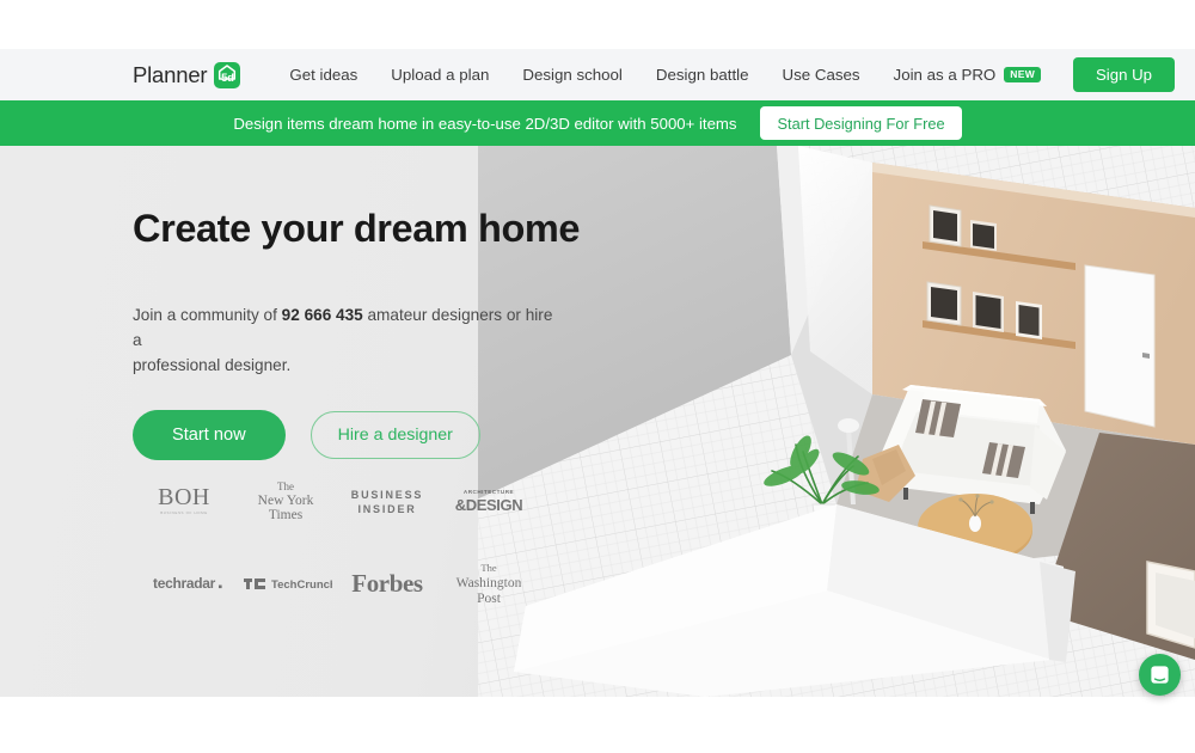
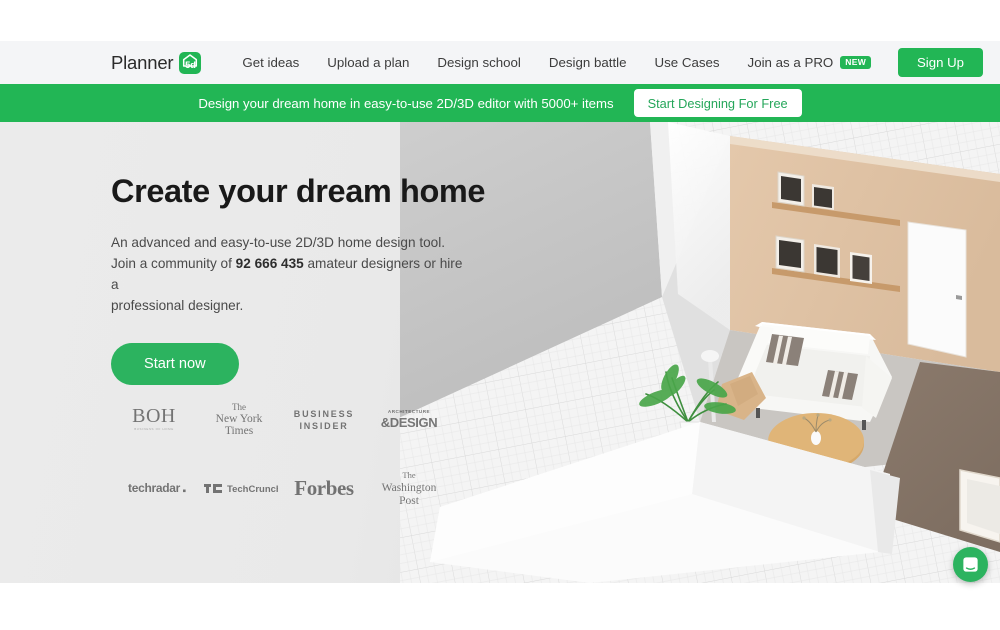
  Planner
  5d
  Get ideas
  Upload a plan
  Design school
  Design battle
  Use Cases
  Join as a PRO
  NEW
  Sign Up
- Design items dream home in easy-to-use 2D/3D editor with 5000+ items
+ Design your dream home in easy-to-use 2D/3D editor with 5000+ items
  Start Designing For Free
  Create your dream home
+ An advanced and easy-to-use 2D/3D home design tool.
  Join a community of 92 666 435 amateur designers or hire a
  professional designer.
  Start now
- Hire a designer
  BOH
  The
  New York
  Times
  BUSINESS
  INSIDER
  &DESIGN
  techradar
  TechCrunc
  Forbes
  The
  Washington
  Post
